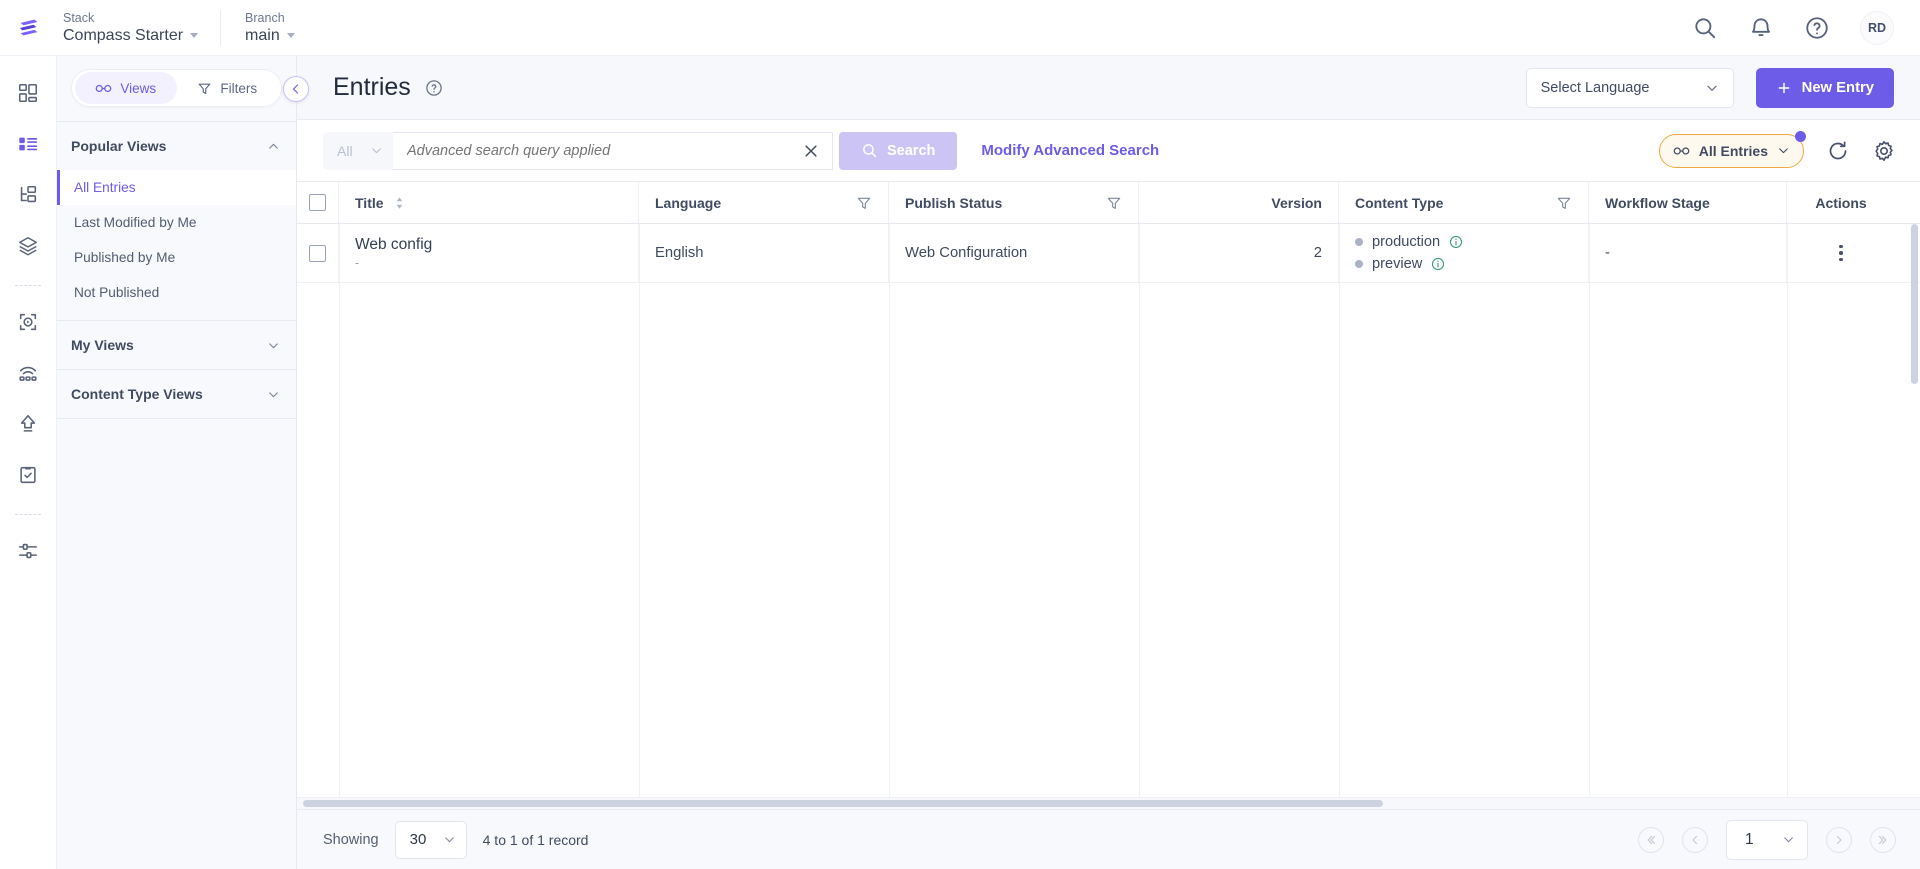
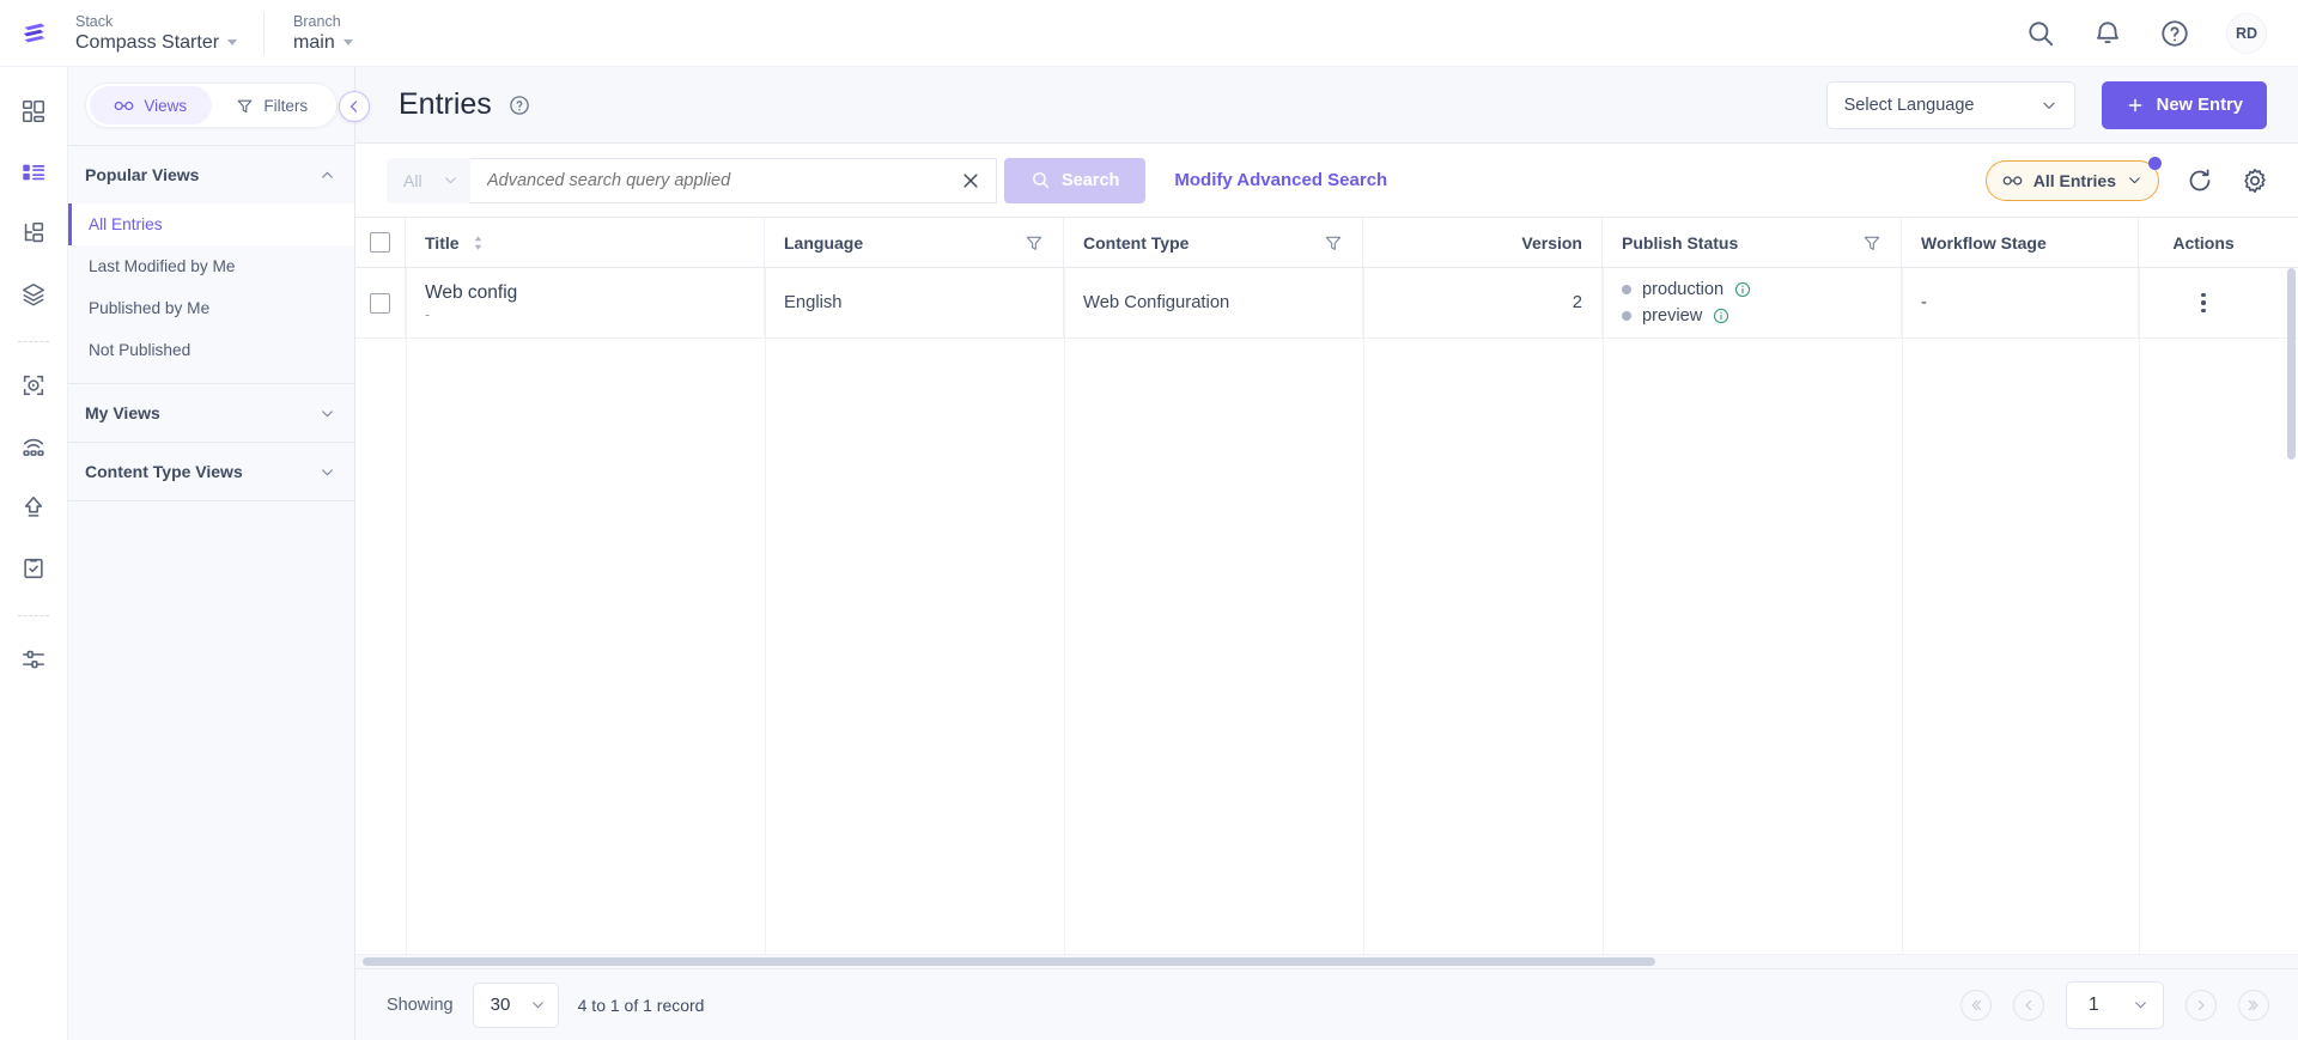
  Stack
  Compass Starter
  Branch
  main
  RD
  Views
  Filters
  Popular Views
  All Entries
  Last Modified by Me
  Published by Me
  Not Published
  My Views
  Content Type Views
  Entries
  Select Language
  New Entry
  All
  Advanced search query applied
  Search
  Modify Advanced Search
  All Entries
  Title
  Language
- Publish Status
+ Content Type
  Version
- Content Type
+ Publish Status
  Workflow Stage
  Actions
  Web config
  -
  English
  Web Configuration
  2
  production
  preview
  -
  Showing
  30
  4 to 1 of 1 record
  1
